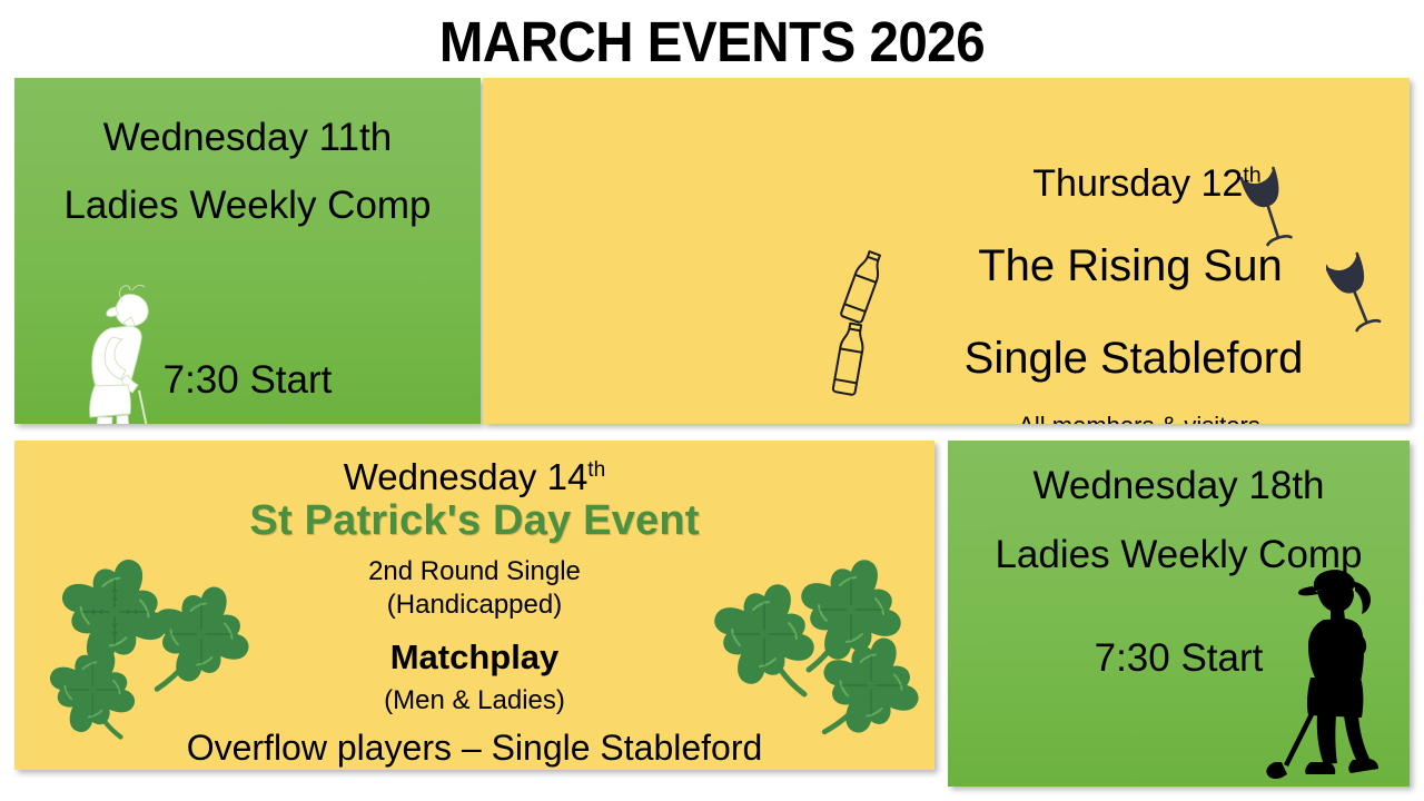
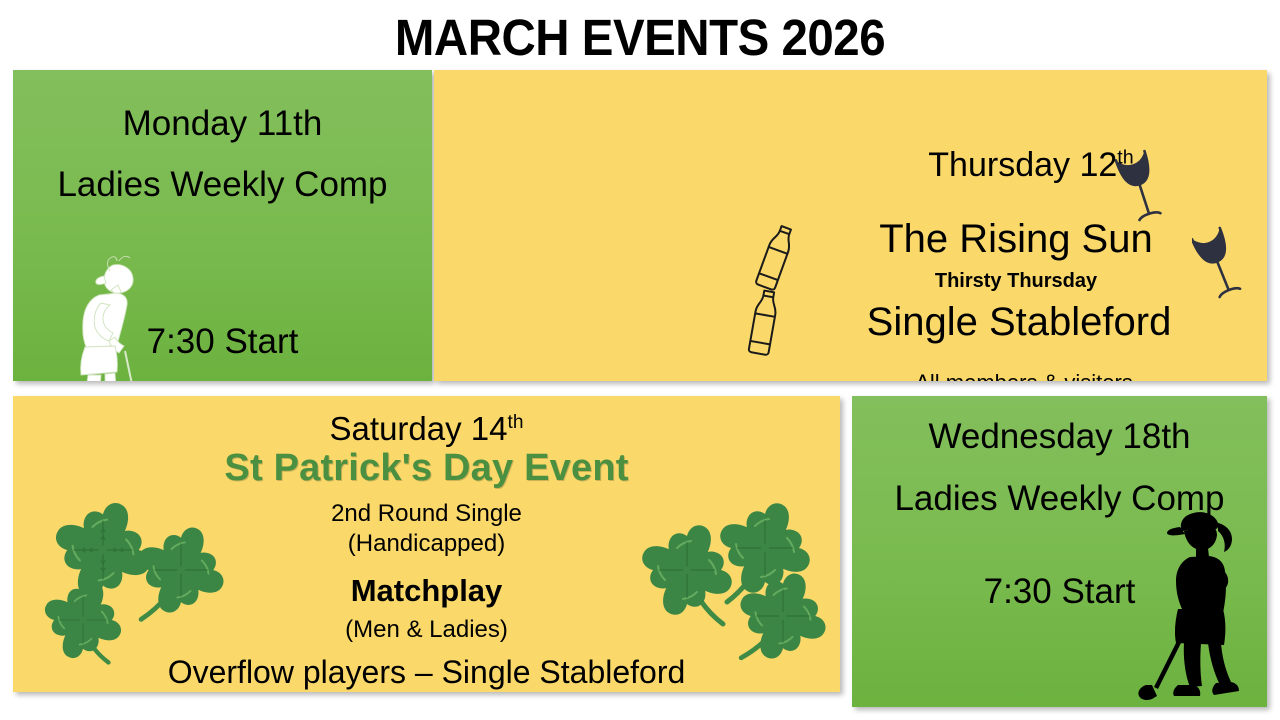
  MARCH EVENTS 2026
- Wednesday 11th
+ Monday 11th
  Ladies Weekly Comp
  7:30 Start
  Thursday 12th
  The Rising Sun
+ Thirsty Thursday
  Single Stableford
- Wednesday 14th
+ Saturday 14th
  St Patrick's Day Event
  2nd Round Single
  (Handicapped)
  Matchplay
  (Men & Ladies)
  Overflow players – Single Stableford
  Wednesday 18th
  Ladies Weekly Comp
  7:30 Start
